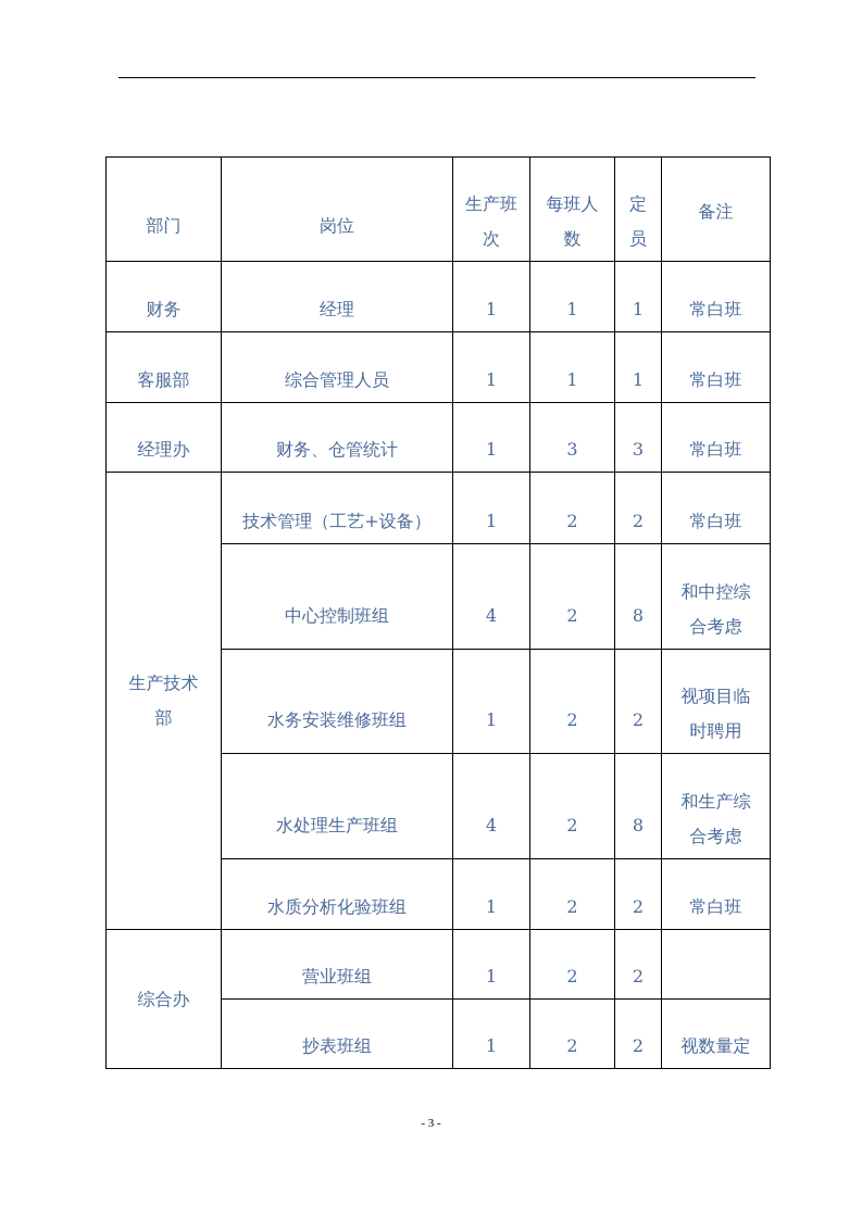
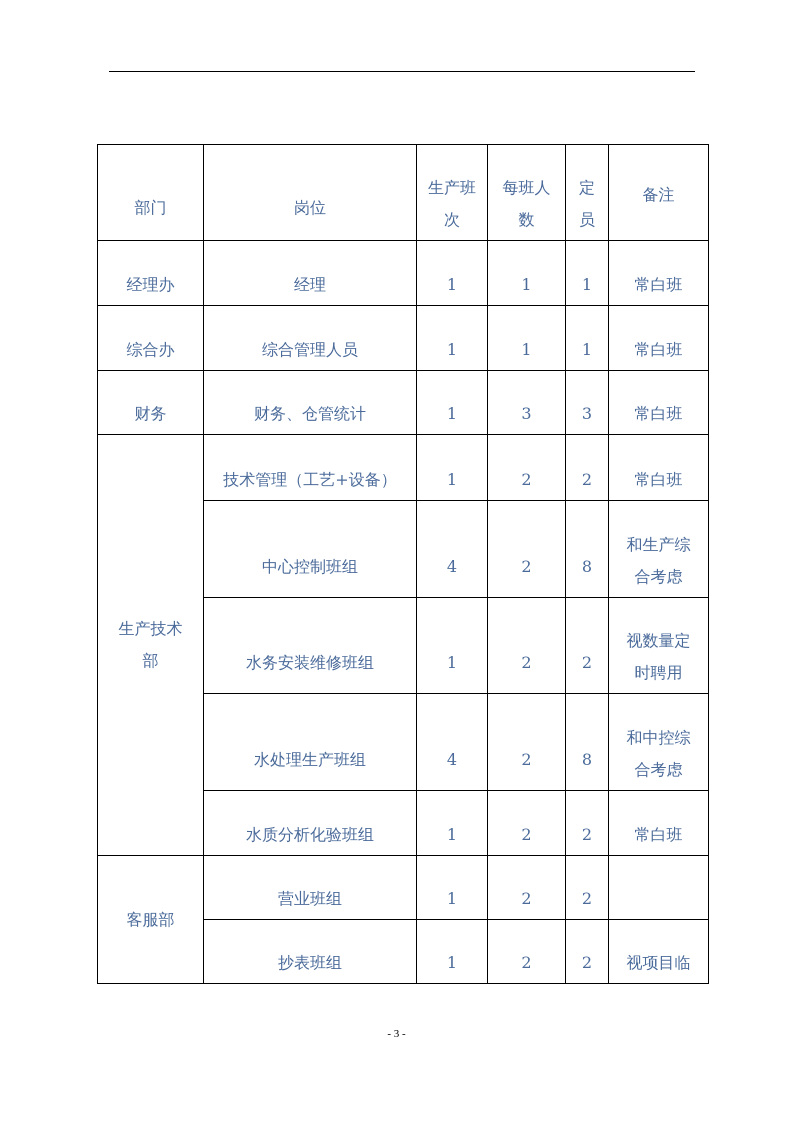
  部门	岗位	生产班次	每班人数	定员	备注
- 财务	经理	1	1	1	常白班
+ 经理办	经理	1	1	1	常白班
- 客服部	综合管理人员	1	1	1	常白班
+ 综合办	综合管理人员	1	1	1	常白班
- 经理办	财务、仓管统计	1	3	3	常白班
+ 财务	财务、仓管统计	1	3	3	常白班
  生产技术 部	技术管理（工艺+设备）	1	2	2	常白班
- 中心控制班组	4	2	8	和中控综 合考虑
+ 中心控制班组	4	2	8	和生产综 合考虑
- 水务安装维修班组	1	2	2	视项目临 时聘用
+ 水务安装维修班组	1	2	2	视数量定 时聘用
- 水处理生产班组	4	2	8	和生产综 合考虑
+ 水处理生产班组	4	2	8	和中控综 合考虑
  水质分析化验班组	1	2	2	常白班
- 综合办	营业班组	1	2	2
+ 客服部	营业班组	1	2	2
- 抄表班组	1	2	2	视数量定
+ 抄表班组	1	2	2	视项目临
  - 3 -
